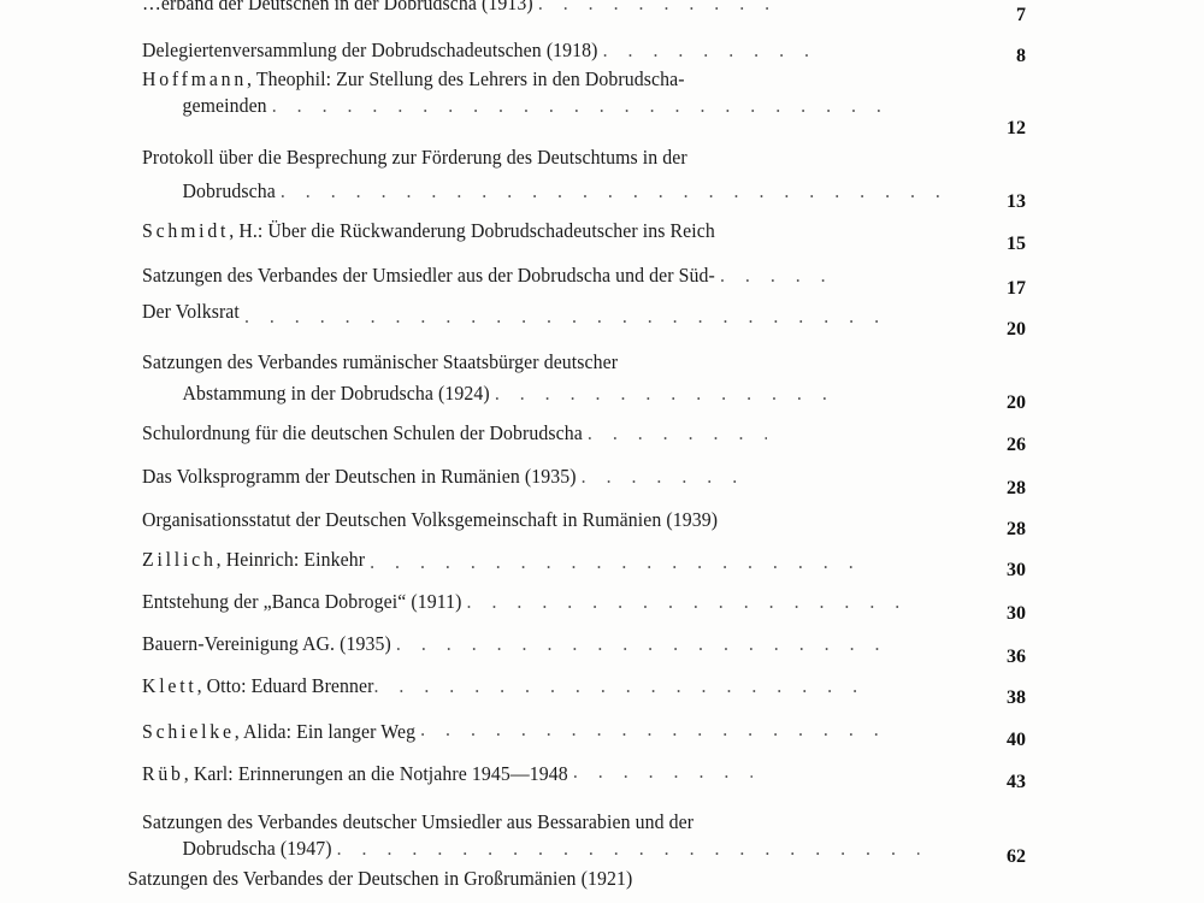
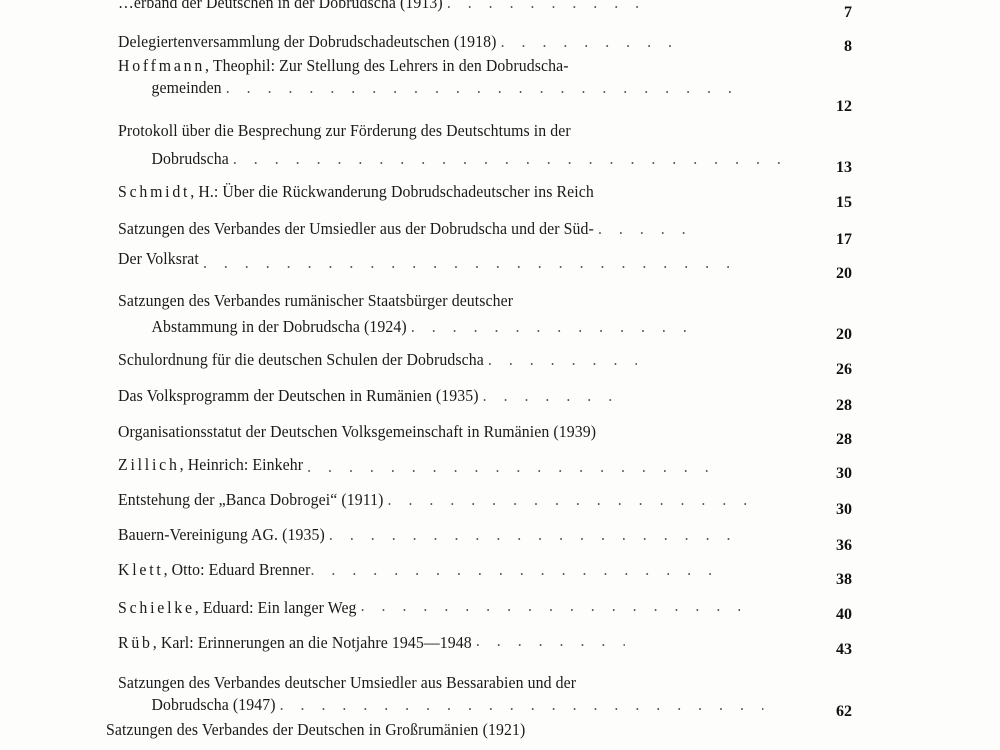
  …erband der Deutschen in der Dobrudscha (1913) . . . . . . . . . .
  7
  Delegiertenversammlung der Dobrudschadeutschen (1918) . . . . . . . . .
  8
  Hoffmann, Theophil: Zur Stellung des Lehrers in den Dobrudscha-
  12
  Protokoll über die Besprechung zur Förderung des Deutschtums in der
  Dobrudscha . . . . . . . . . . . . . . . . . . . . . . . . . .
  13
  Schmidt, H.: Über die Rückwanderung Dobrudschadeutscher ins Reich
  15
  Satzungen des Verbandes der Umsiedler aus der Dobrudscha und der Süd- . . . . .
  17
  Der Volksrat . . . . . . . . . . . . . . . . . . . . . . . . . .
  20
  Satzungen des Verbandes rumänischer Staatsbürger deutscher
  Abstammung in der Dobrudscha (1924) . . . . . . . . . . . . . .
  20
  Schulordnung für die deutschen Schulen der Dobrudscha . . . . . . .
  26
  Das Volksprogramm der Deutschen in Rumänien (1935) . . . . . . .
  28
  Organisationsstatut der Deutschen Volksgemeinschaft in Rumänien (1939)
  28
  Zillich, Heinrich: Einkehr . . . . . . . . . . . . . . . . . . . .
  30
  Entstehung der „Banca Dobrogei“ (1911) . . . . . . . . . . . . . . . . . .
  30
  Bauern-Vereinigung AG. (1935) . . . . . . . . . . . . . . . . . . . .
  36
  Klett, Otto: Eduard Brenner. . . . . . . . . . . . . . . . . . . .
  38
- Schielke, Alida: Ein langer Weg . . . . . . . . . . . . . . . . . . .
+ Schielke, Eduard: Ein langer Weg . . . . . . . . . . . . . . . . . . .
  40
  Rüb, Karl: Erinnerungen an die Notjahre 1945—1948 . . . . . . .
  43
  Satzungen des Verbandes deutscher Umsiedler aus Bessarabien und der
  Dobrudscha (1947) . . . . . . . . . . . . . . . . . . . . . . .
  62
  Satzungen des Verbandes der Deutschen in Großrumänien (1921)
